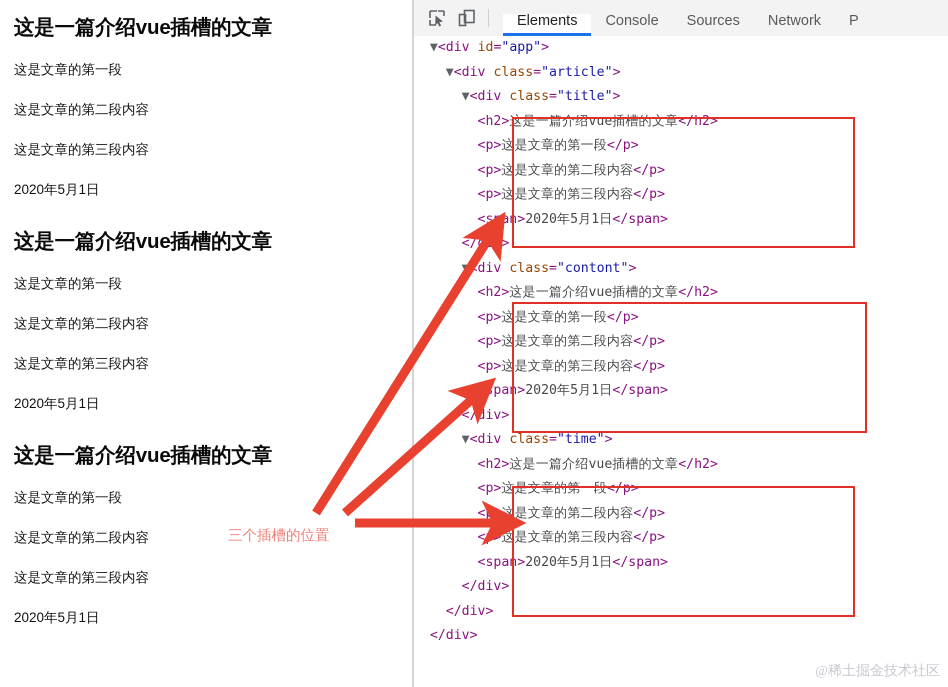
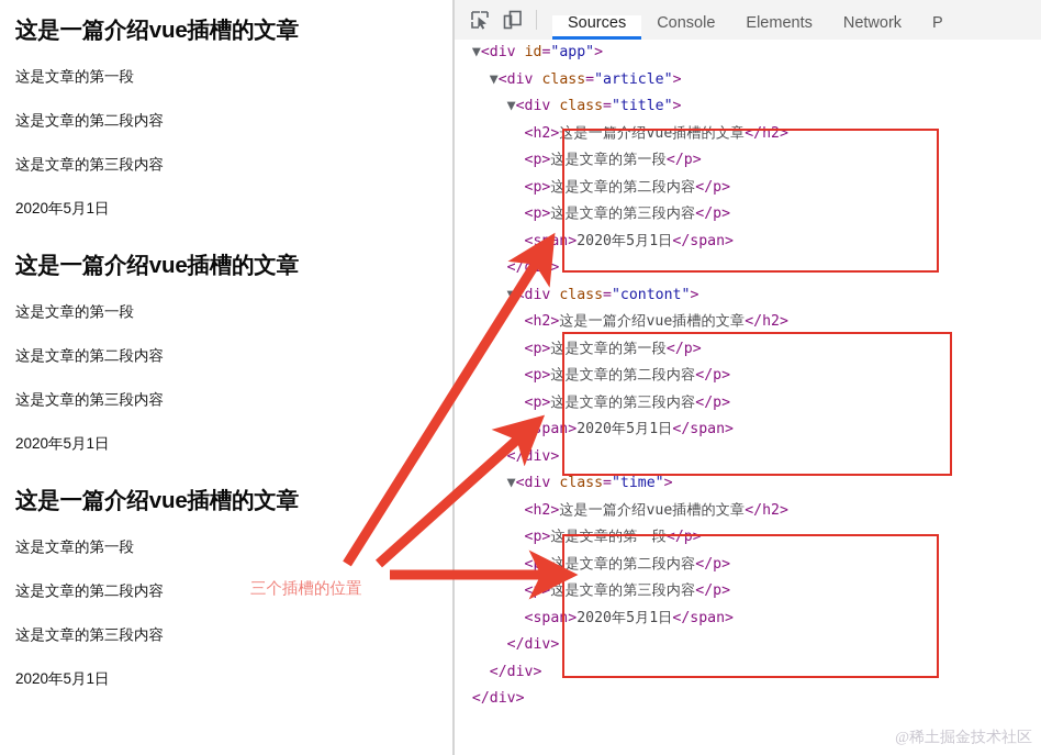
  这是一篇介绍vue插槽的文章
  这是文章的第一段
  这是文章的第二段内容
  这是文章的第三段内容
  2020年5月1日
  这是一篇介绍vue插槽的文章
  这是文章的第一段
  这是文章的第二段内容
  这是文章的第三段内容
  2020年5月1日
  这是一篇介绍vue插槽的文章
  这是文章的第一段
  这是文章的第二段内容
  这是文章的第三段内容
  2020年5月1日
- Elements
+ Sources
  Console
- Sources
+ Elements
  Network
  P
  ▼<div id="app">
  ▼<div class="article">
  ▼<div class="title">
  <h2>这是一篇介绍vue插槽的文章</h2>
  <p>这是文章的第一段</p>
  <p>这是文章的第二段内容</p>
  <p>这是文章的第三段内容</p>
  <span>2020年5月1日</span>
  div class="contont">
  <h2>这是一篇介绍vue插槽的文章</h2>
  <p>这是文章的第一段</p>
  <p>这是文章的第二段内容</p>
  <p>这是文章的第三段内容</p>
  span>2020年5月1日</span>
  </div>
  ▼<div class="time">
  <h2>这是一篇介绍vue插槽的文章</h2>
  <p>这是文章的第一段</p>
  <p>这是文章的第二段内容</p>
  <p>这是文章的第三段内容</p>
  <span>2020年5月1日</span>
  </div>
  </div>
  </div>
  @稀土掘金技术社区
  三个插槽的位置
